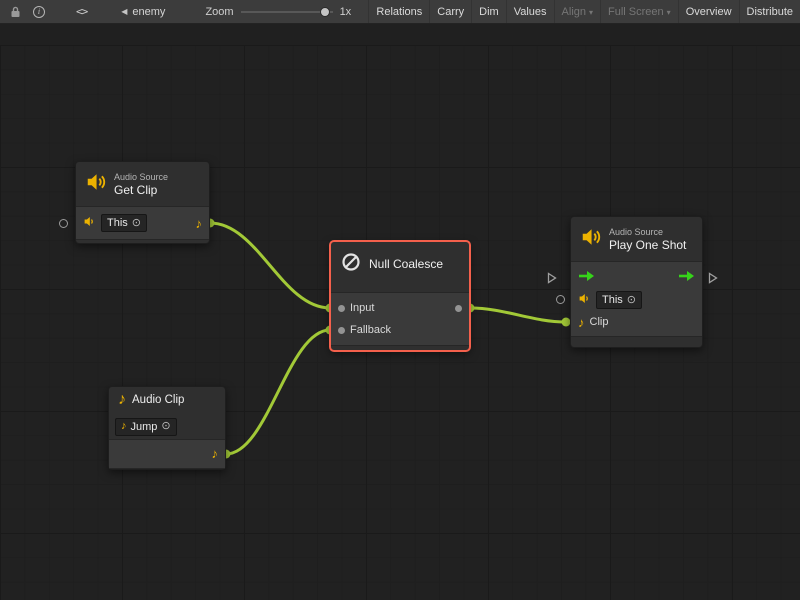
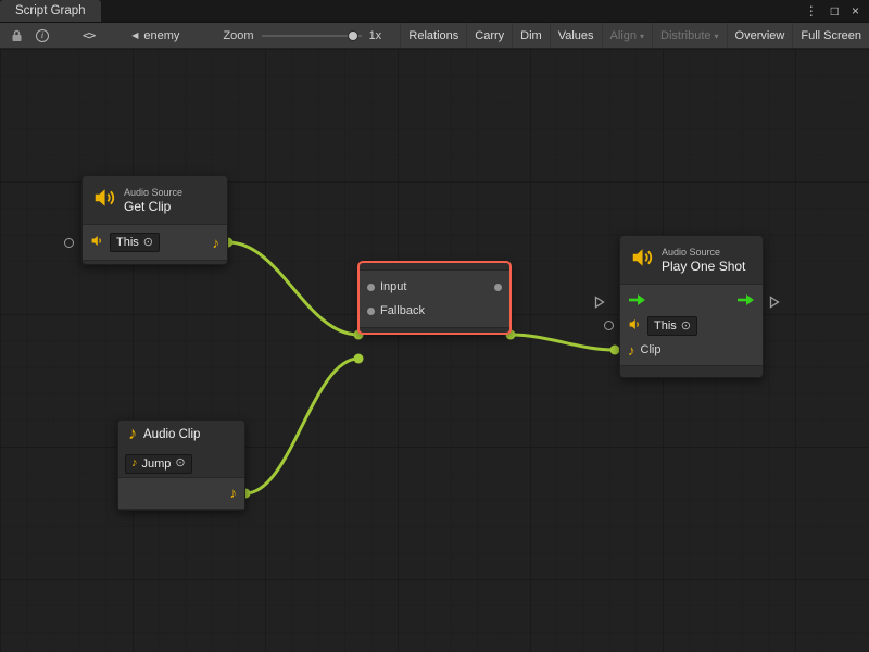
+ Script Graph
+ ⋮
+ □
+ ×
  i
  <>
  ◀
  enemy
  Zoom
  1x
  Relations
  Carry
  Dim
  Values
  Align
  ▾
- Full Screen
+ Distribute
  ▾
  Overview
- Distribute
+ Full Screen
  Audio Source
  Get Clip
  This
  ⊙
  ♪
- Null Coalesce
  Input
  Fallback
  Audio Source
  Play One Shot
  This
  ⊙
  ♪
  Clip
  ♪
  Audio Clip
  ♪
  Jump
  ⊙
  ♪
